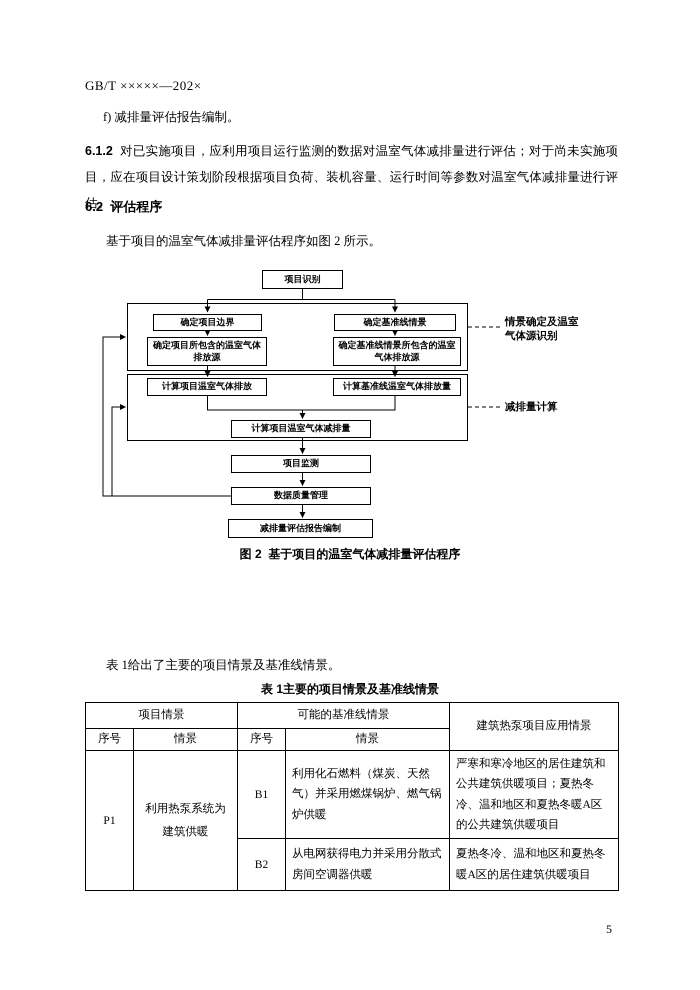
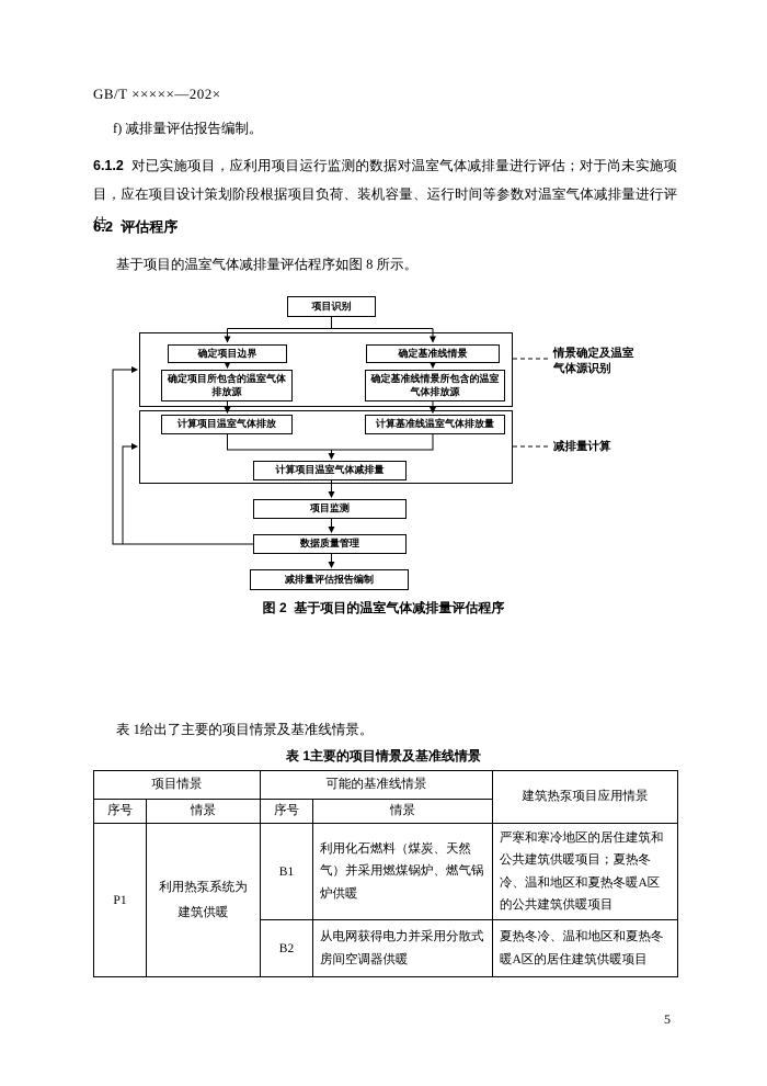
  GB/T ×××××—202×
  f) 减排量评估报告编制。
  6.1.2 对已实施项目，应利用项目运行监测的数据对温室气体减排量进行评估；对于尚未实施项目，应在项目设计策划阶段根据项目负荷、装机容量、运行时间等参数对温室气体减排量进行评估。
  6.2 评估程序
- 基于项目的温室气体减排量评估程序如图 2 所示。
+ 基于项目的温室气体减排量评估程序如图 8 所示。
  项目识别
  确定项目边界
  确定基准线情景
  确定项目所包含的温室气体排放源
  确定基准线情景所包含的温室气体排放源
  计算项目温室气体排放
  计算基准线温室气体排放量
  计算项目温室气体减排量
  项目监测
  数据质量管理
  减排量评估报告编制
  情景确定及温室气体源识别
  减排量计算
  图 2 基于项目的温室气体减排量评估程序
  表 1给出了主要的项目情景及基准线情景。
  表 1主要的项目情景及基准线情景
  项目情景	可能的基准线情景	建筑热泵项目应用情景
  序号	情景	序号	情景
  P1	利用热泵系统为建筑供暖	B1	利用化石燃料（煤炭、天然气）并采用燃煤锅炉、燃气锅炉供暖	严寒和寒冷地区的居住建筑和公共建筑供暖项目；夏热冬冷、温和地区和夏热冬暖A区的公共建筑供暖项目
  B2	从电网获得电力并采用分散式房间空调器供暖	夏热冬冷、温和地区和夏热冬暖A区的居住建筑供暖项目
  5
